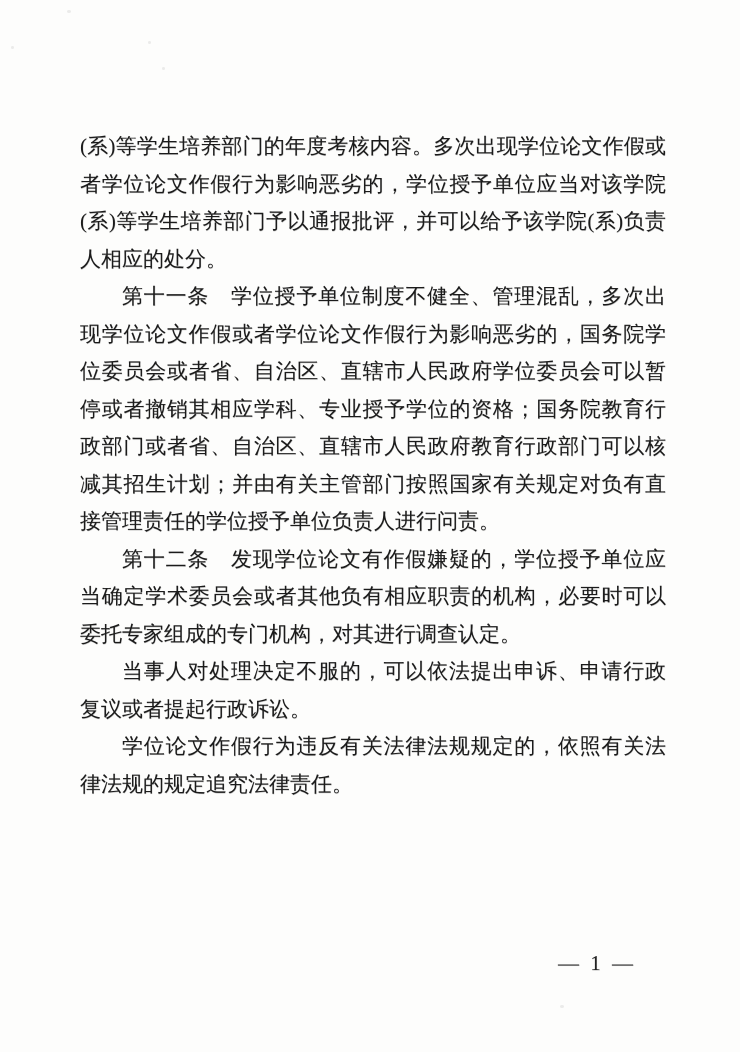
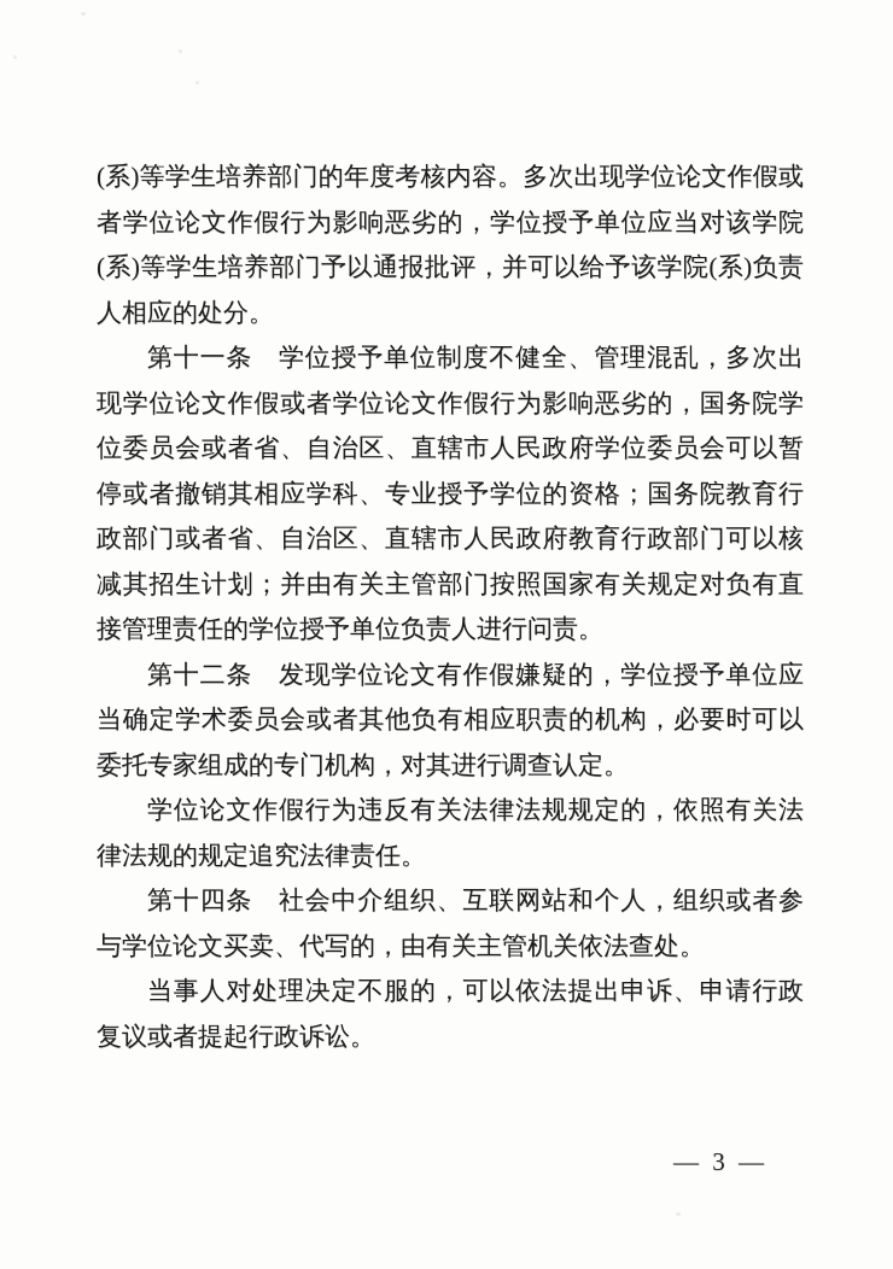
  (系)等学生培养部门的年度考核内容。多次出现学位论文作假或者学位论文作假行为影响恶劣的，学位授予单位应当对该学院(系)等学生培养部门予以通报批评，并可以给予该学院(系)负责人相应的处分。
  第十一条 学位授予单位制度不健全、管理混乱，多次出现学位论文作假或者学位论文作假行为影响恶劣的，国务院学位委员会或者省、自治区、直辖市人民政府学位委员会可以暂停或者撤销其相应学科、专业授予学位的资格；国务院教育行政部门或者省、自治区、直辖市人民政府教育行政部门可以核减其招生计划；并由有关主管部门按照国家有关规定对负有直接管理责任的学位授予单位负责人进行问责。
  第十二条 发现学位论文有作假嫌疑的，学位授予单位应当确定学术委员会或者其他负有相应职责的机构，必要时可以委托专家组成的专门机构，对其进行调查认定。
- 当事人对处理决定不服的，可以依法提出申诉、申请行政复议或者提起行政诉讼。
+ 学位论文作假行为违反有关法律法规规定的，依照有关法律法规的规定追究法律责任。
+ 第十四条 社会中介组织、互联网站和个人，组织或者参与学位论文买卖、代写的，由有关主管机关依法查处。
- 学位论文作假行为违反有关法律法规规定的，依照有关法律法规的规定追究法律责任。
+ 当事人对处理决定不服的，可以依法提出申诉、申请行政复议或者提起行政诉讼。
- — 1 —
+ — 3 —
